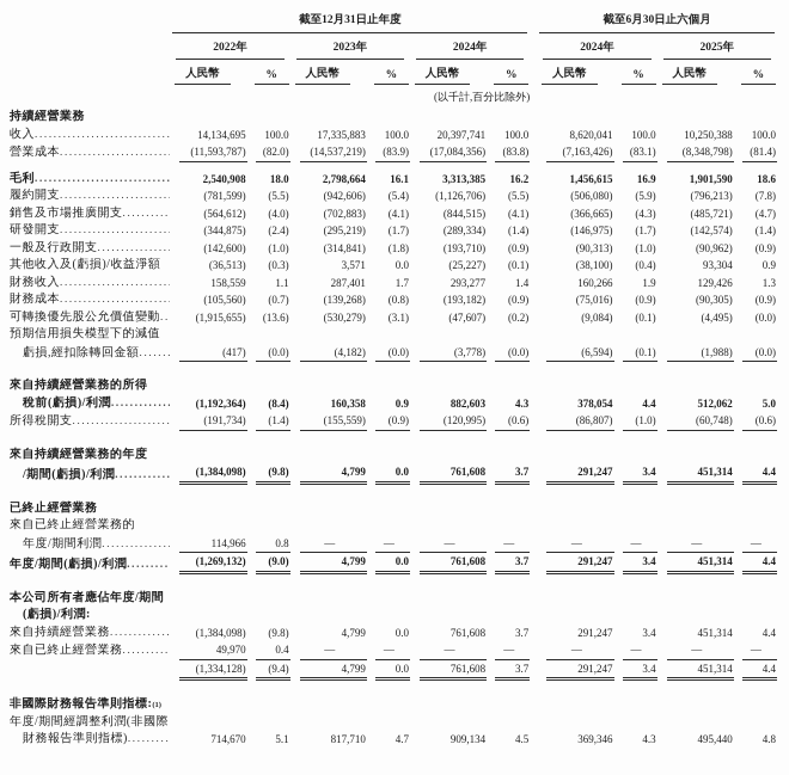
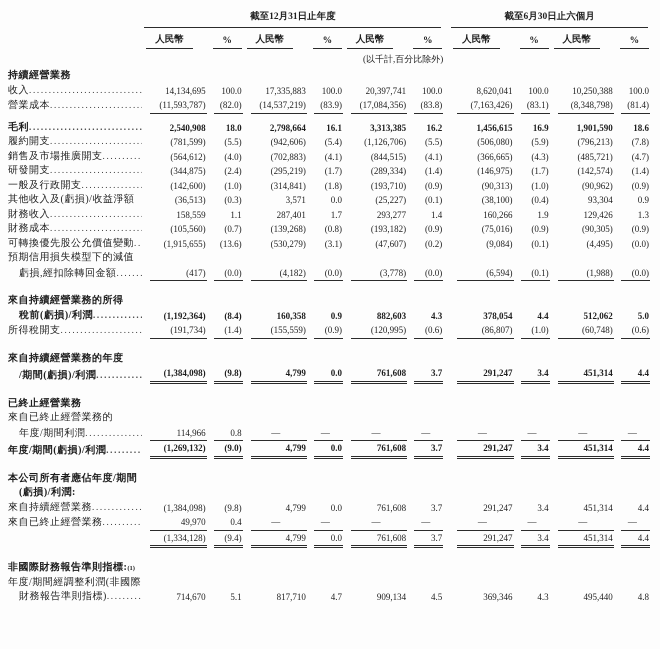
  	截至12月31日止年度		截至6月30日止六個月
- 	2022年	2023年	2024年		2024年	2025年
  	人民幣	%	人民幣	%	人民幣	%		人民幣	%	人民幣	%
  	(以千計,百分比除外)
  持續經營業務
  收入	14,134,695	100.0	17,335,883	100.0	20,397,741	100.0		8,620,041	100.0	10,250,388	100.0
  營業成本	(11,593,787)	(82.0)	(14,537,219)	(83.9)	(17,084,356)	(83.8)		(7,163,426)	(83.1)	(8,348,798)	(81.4)
  毛利	2,540,908	18.0	2,798,664	16.1	3,313,385	16.2		1,456,615	16.9	1,901,590	18.6
  履約開支	(781,599)	(5.5)	(942,606)	(5.4)	(1,126,706)	(5.5)		(506,080)	(5.9)	(796,213)	(7.8)
  銷售及市場推廣開支	(564,612)	(4.0)	(702,883)	(4.1)	(844,515)	(4.1)		(366,665)	(4.3)	(485,721)	(4.7)
  研發開支	(344,875)	(2.4)	(295,219)	(1.7)	(289,334)	(1.4)		(146,975)	(1.7)	(142,574)	(1.4)
  一般及行政開支	(142,600)	(1.0)	(314,841)	(1.8)	(193,710)	(0.9)		(90,313)	(1.0)	(90,962)	(0.9)
  其他收入及(虧損)/收益淨額	(36,513)	(0.3)	3,571	0.0	(25,227)	(0.1)		(38,100)	(0.4)	93,304	0.9
  財務收入	158,559	1.1	287,401	1.7	293,277	1.4		160,266	1.9	129,426	1.3
  財務成本	(105,560)	(0.7)	(139,268)	(0.8)	(193,182)	(0.9)		(75,016)	(0.9)	(90,305)	(0.9)
  可轉換優先股公允價值變動	(1,915,655)	(13.6)	(530,279)	(3.1)	(47,607)	(0.2)		(9,084)	(0.1)	(4,495)	(0.0)
  預期信用損失模型下的減值
  虧損,經扣除轉回金額	(417)	(0.0)	(4,182)	(0.0)	(3,778)	(0.0)		(6,594)	(0.1)	(1,988)	(0.0)
  來自持續經營業務的所得
  稅前(虧損)/利潤	(1,192,364)	(8.4)	160,358	0.9	882,603	4.3		378,054	4.4	512,062	5.0
  所得稅開支	(191,734)	(1.4)	(155,559)	(0.9)	(120,995)	(0.6)		(86,807)	(1.0)	(60,748)	(0.6)
  來自持續經營業務的年度
  /期間(虧損)/利潤	(1,384,098)	(9.8)	4,799	0.0	761,608	3.7		291,247	3.4	451,314	4.4
  已終止經營業務
  來自已終止經營業務的
  年度/期間利潤	114,966	0.8	—	—	—	—		—	—	—	—
  年度/期間(虧損)/利潤	(1,269,132)	(9.0)	4,799	0.0	761,608	3.7		291,247	3.4	451,314	4.4
  本公司所有者應佔年度/期間
  (虧損)/利潤:
  來自持續經營業務	(1,384,098)	(9.8)	4,799	0.0	761,608	3.7		291,247	3.4	451,314	4.4
  來自已終止經營業務	49,970	0.4	—	—	—	—		—	—	—	—
  	(1,334,128)	(9.4)	4,799	0.0	761,608	3.7		291,247	3.4	451,314	4.4
  非國際財務報告準則指標:
  年度/期間經調整利潤(非國際
  財務報告準則指標)	714,670	5.1	817,710	4.7	909,134	4.5		369,346	4.3	495,440	4.8
